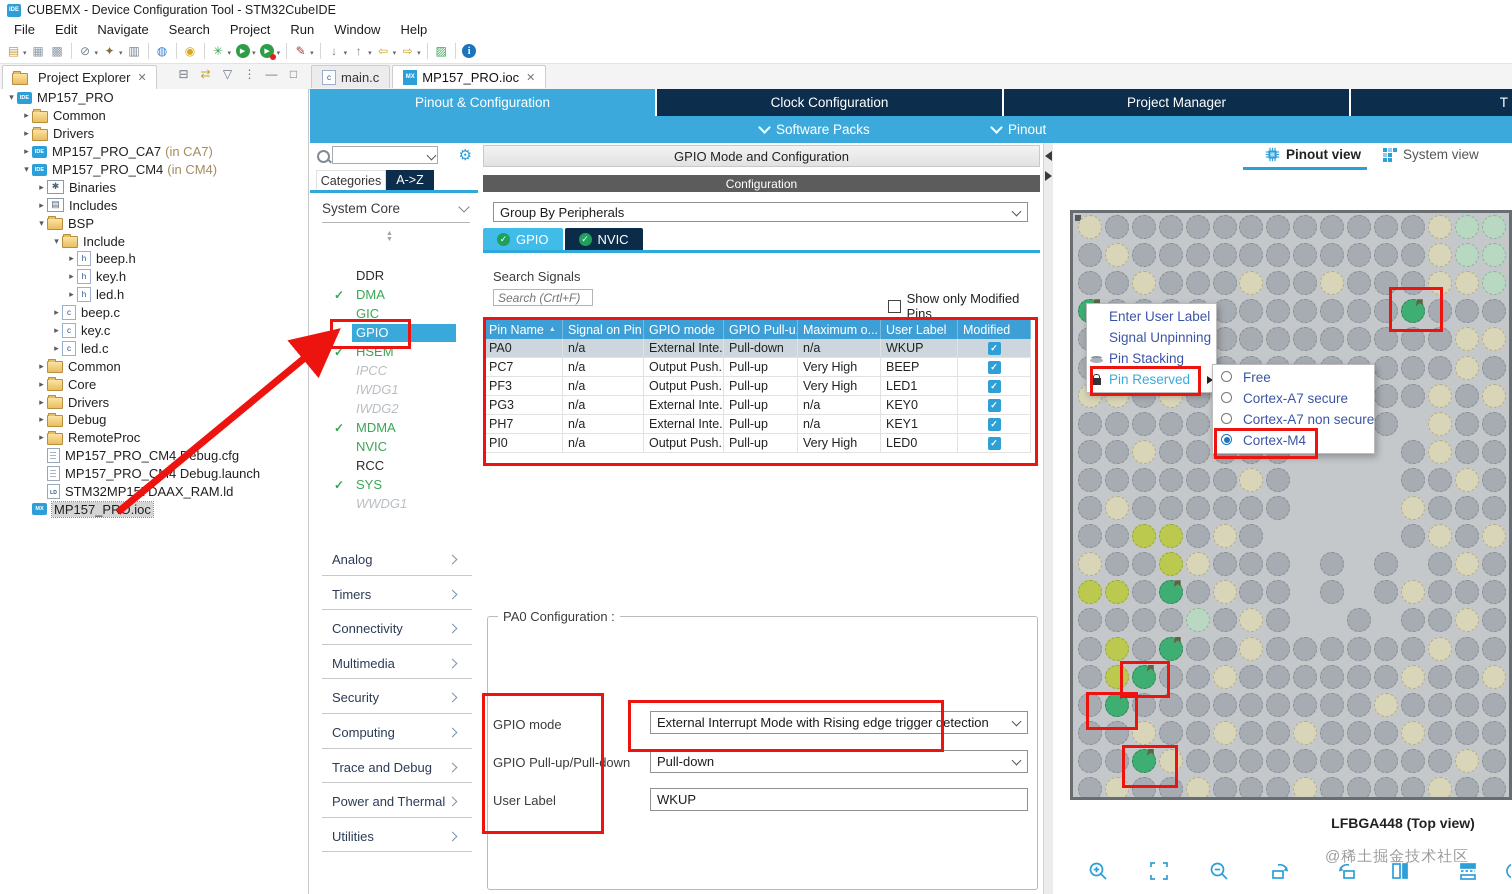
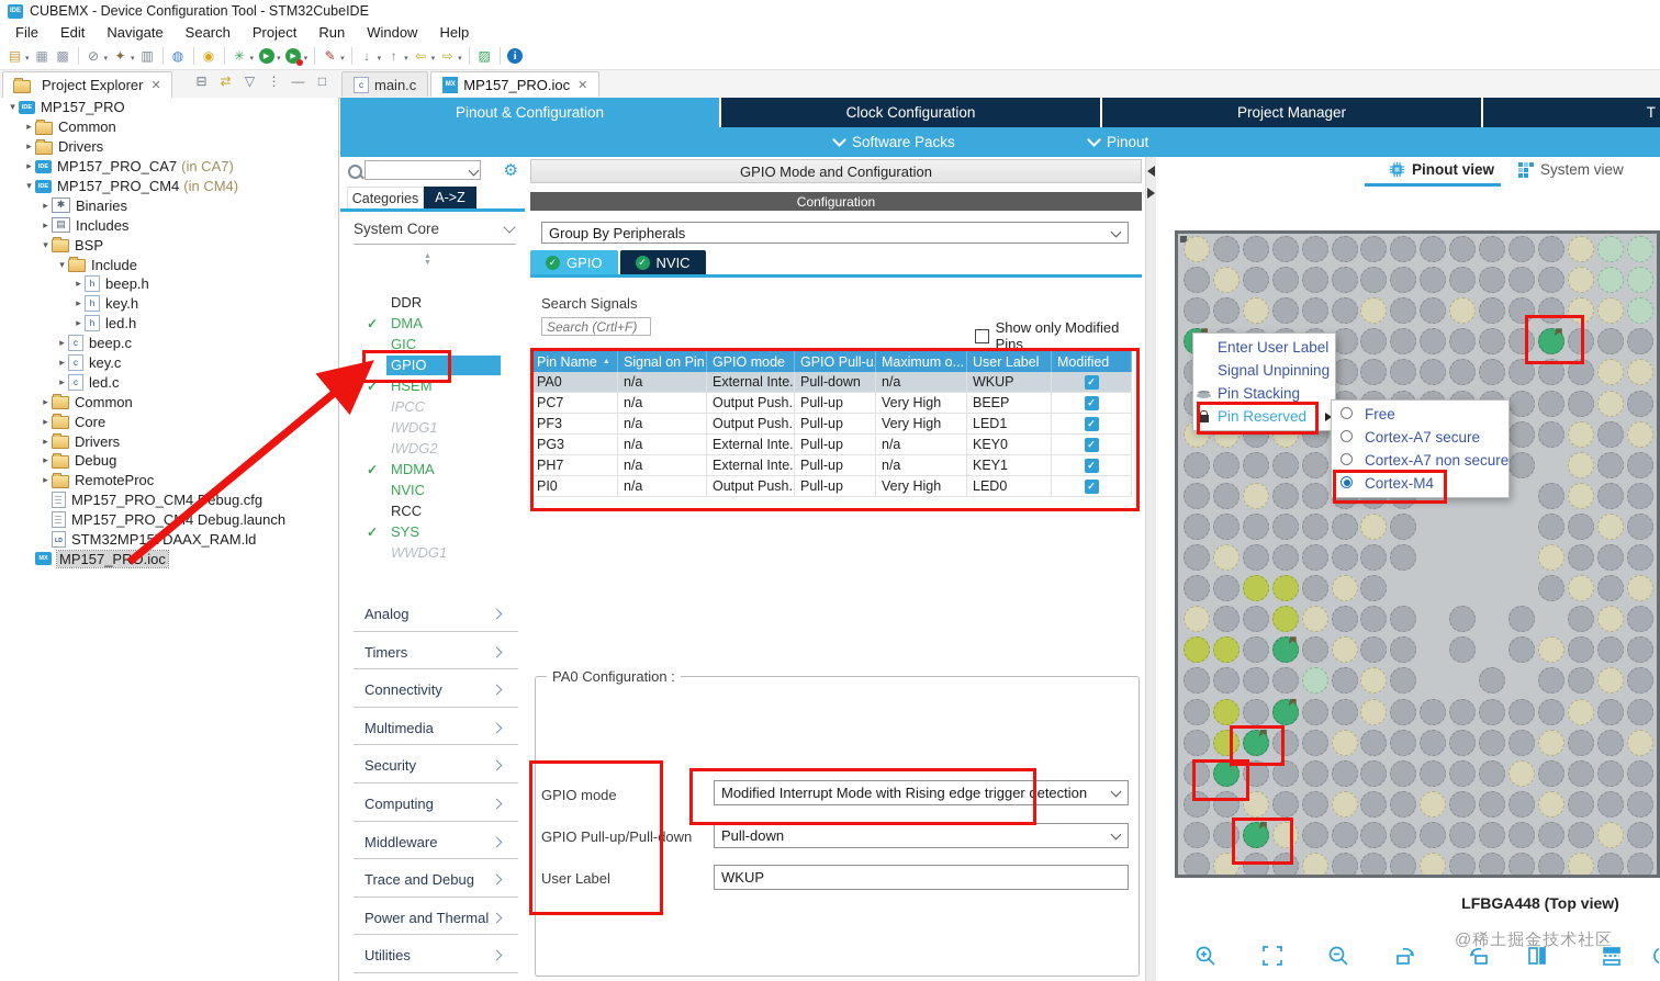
  CUBEMX - Device Configuration Tool - STM32CubeIDE
  File
  Edit
  Navigate
  Search
  Project
  Run
  Window
  Help
  ▤
  ▦
  ▩
  ⊘
  ✦
  ▥
  ◍
  ◉
  ✳
  ✎
  ↓
  ↑
  ⇦
  ⇨
  ▨
  i
  Project Explorer
  ✕
  ⊟
  ⇄
  ▽
  ⋮
  —
  □
  c
  main.c
  MP157_PRO.ioc
  ✕
  ▾
  MP157_PRO
  ▸
  Common
  ▸
  Drivers
  ▸
  MP157_PRO_CA7
  (in CA7)
  ▾
  MP157_PRO_CM4
  (in CM4)
  ▸
  ✱
  Binaries
  ▸
  ▤
  Includes
  ▾
  BSP
  ▾
  Include
  ▸
  h
  beep.h
  ▸
  h
  key.h
  ▸
  h
  led.h
  ▸
  c
  beep.c
  ▸
  c
  key.c
  ▸
  c
  led.c
  ▸
  Common
  ▸
  Core
  ▸
  Drivers
  ▸
  Debug
  ▸
  RemoteProc
  MP157_PRO_CM4ebug.cfg
  MP157_PRO_C4 Debug.launch
  STM32MP15DAAX_RAM.ld
  MP157_PR.ioc
  Pinout & Configuration
  Clock Configuration
  Project Manager
  T
  Software Packs
  Pinout
  ⚙
  Categories
  A->Z
  System Core
  DDR
  ✓
  DMA
  GIC
  GPIO
  ✓
  HSEM
  IPCC
  IWDG1
  IWDG2
  ✓
  MDMA
  NVIC
  RCC
  ✓
  SYS
  WWDG1
  Analog
  Timers
  Connectivity
  Multimedia
  Security
  Computing
+ Middleware
  Trace and Debug
  Power and Thermal
  Utilities
  GPIO Mode and Configuration
  Configuration
  Group By Peripherals
  ✓
  GPIO
  ✓
  NVIC
  Search Signals
  Search (Crtl+F)
  Show only Modified Pins
  Pin Name
  Signal on Pin
  GPIO mode
  GPIO Pull-u.
  Maximum o...
  User Label
  Modified
  PA0
  n/a
  External Inte.
  Pull-down
  n/a
  WKUP
  ✓
  PC7
  n/a
  Output Push..
  Pull-up
  Very High
  BEEP
  ✓
  PF3
  n/a
  Output Push..
  Pull-up
  Very High
  LED1
  ✓
  PG3
  n/a
  External Inte.
  Pull-up
  n/a
  KEY0
  ✓
  PH7
  n/a
  External Inte.
  Pull-up
  n/a
  KEY1
  ✓
  PI0
  n/a
  Output Push..
  Pull-up
  Very High
  LED0
  ✓
  PA0 Configuration :
  GPIO mode
- External Interrupt Mode with Rising edge trigger detection
+ Modified Interrupt Mode with Rising edge trigger detection
  GPIO Pull-up/Pull-down
  Pull-down
  User Label
  WKUP
  Pinout view
  System view
  LFBGA448 (Top view)
  @稀土掘金技术社区
  Enter User Label
  Signal Unpinning
  Pin Stacking
  Pin Reserved
  Free
  Cortex-A7 secure
  Cortex-A7 non secure
  Cortex-M4
